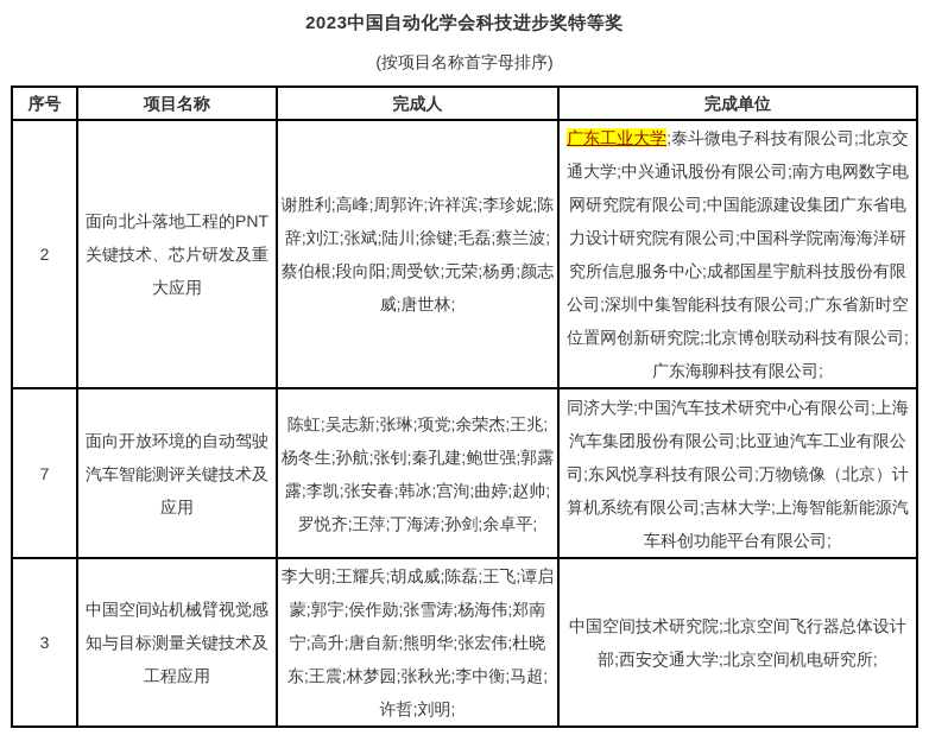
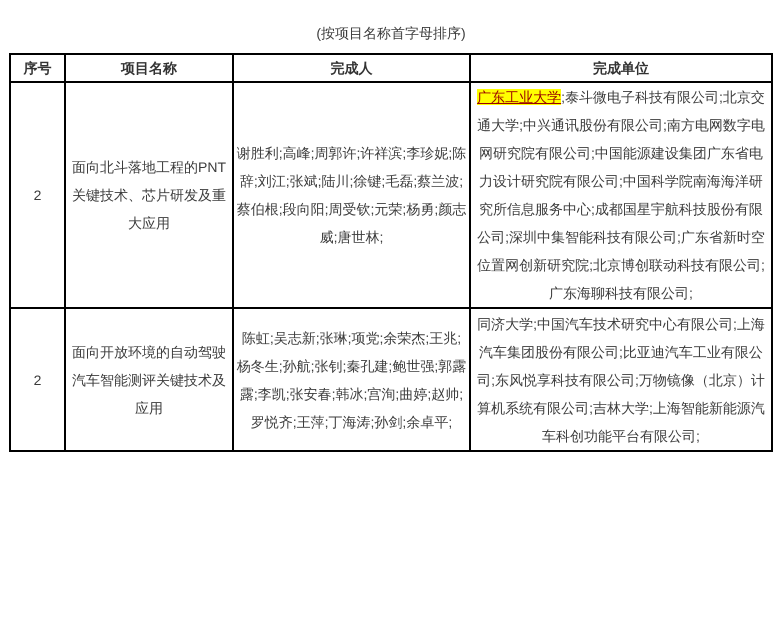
- 2023中国自动化学会科技进步奖特等奖
  (按项目名称首字母排序)
  序号	项目名称	完成人	完成单位
  2	面向北斗落地工程的PNT关键技术、芯片研发及重大应用	谢胜利;高峰;周郭许;许祥滨;李珍妮;陈辞;刘江;张斌;陆川;徐键;毛磊;蔡兰波;蔡伯根;段向阳;周受钦;元荣;杨勇;颜志威;唐世林;	广东工业大学;泰斗微电子科技有限公司;北京交通大学;中兴通讯股份有限公司;南方电网数字电网研究院有限公司;中国能源建设集团广东省电力设计研究院有限公司;中国科学院南海海洋研究所信息服务中心;成都国星宇航科技股份有限公司;深圳中集智能科技有限公司;广东省新时空位置网创新研究院;北京博创联动科技有限公司;广东海聊科技有限公司;
- 7	面向开放环境的自动驾驶汽车智能测评关键技术及应用	陈虹;吴志新;张琳;项党;余荣杰;王兆;杨冬生;孙航;张钊;秦孔建;鲍世强;郭露露;李凯;张安春;韩冰;宫洵;曲婷;赵帅;罗悦齐;王萍;丁海涛;孙剑;余卓平;	同济大学;中国汽车技术研究中心有限公司;上海汽车集团股份有限公司;比亚迪汽车工业有限公司;东风悦享科技有限公司;万物镜像（北京）计算机系统有限公司;吉林大学;上海智能新能源汽车科创功能平台有限公司;
+ 2	面向开放环境的自动驾驶汽车智能测评关键技术及应用	陈虹;吴志新;张琳;项党;余荣杰;王兆;杨冬生;孙航;张钊;秦孔建;鲍世强;郭露露;李凯;张安春;韩冰;宫洵;曲婷;赵帅;罗悦齐;王萍;丁海涛;孙剑;余卓平;	同济大学;中国汽车技术研究中心有限公司;上海汽车集团股份有限公司;比亚迪汽车工业有限公司;东风悦享科技有限公司;万物镜像（北京）计算机系统有限公司;吉林大学;上海智能新能源汽车科创功能平台有限公司;
- 3	中国空间站机械臂视觉感知与目标测量关键技术及工程应用	李大明;王耀兵;胡成威;陈磊;王飞;谭启蒙;郭宇;侯作勋;张雪涛;杨海伟;郑南宁;高升;唐自新;熊明华;张宏伟;杜晓东;王震;林梦园;张秋光;李中衡;马超;许哲;刘明;	中国空间技术研究院;北京空间飞行器总体设计部;西安交通大学;北京空间机电研究所;
